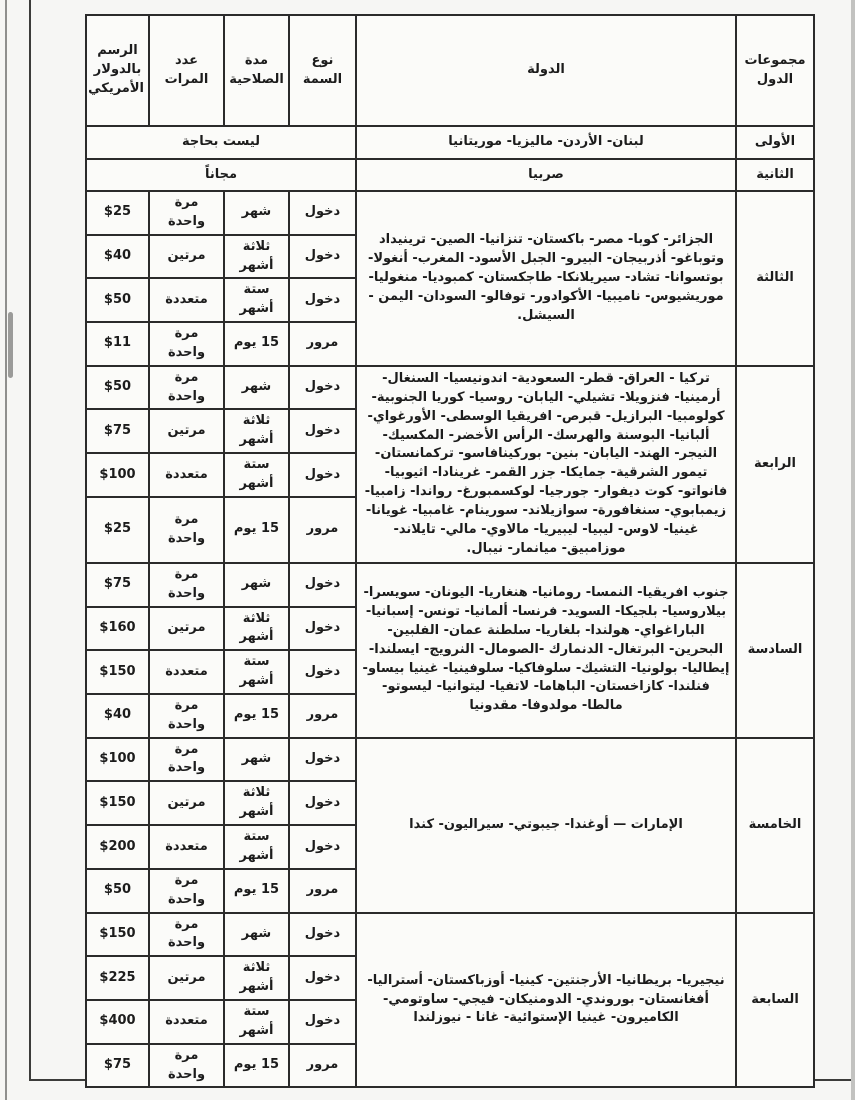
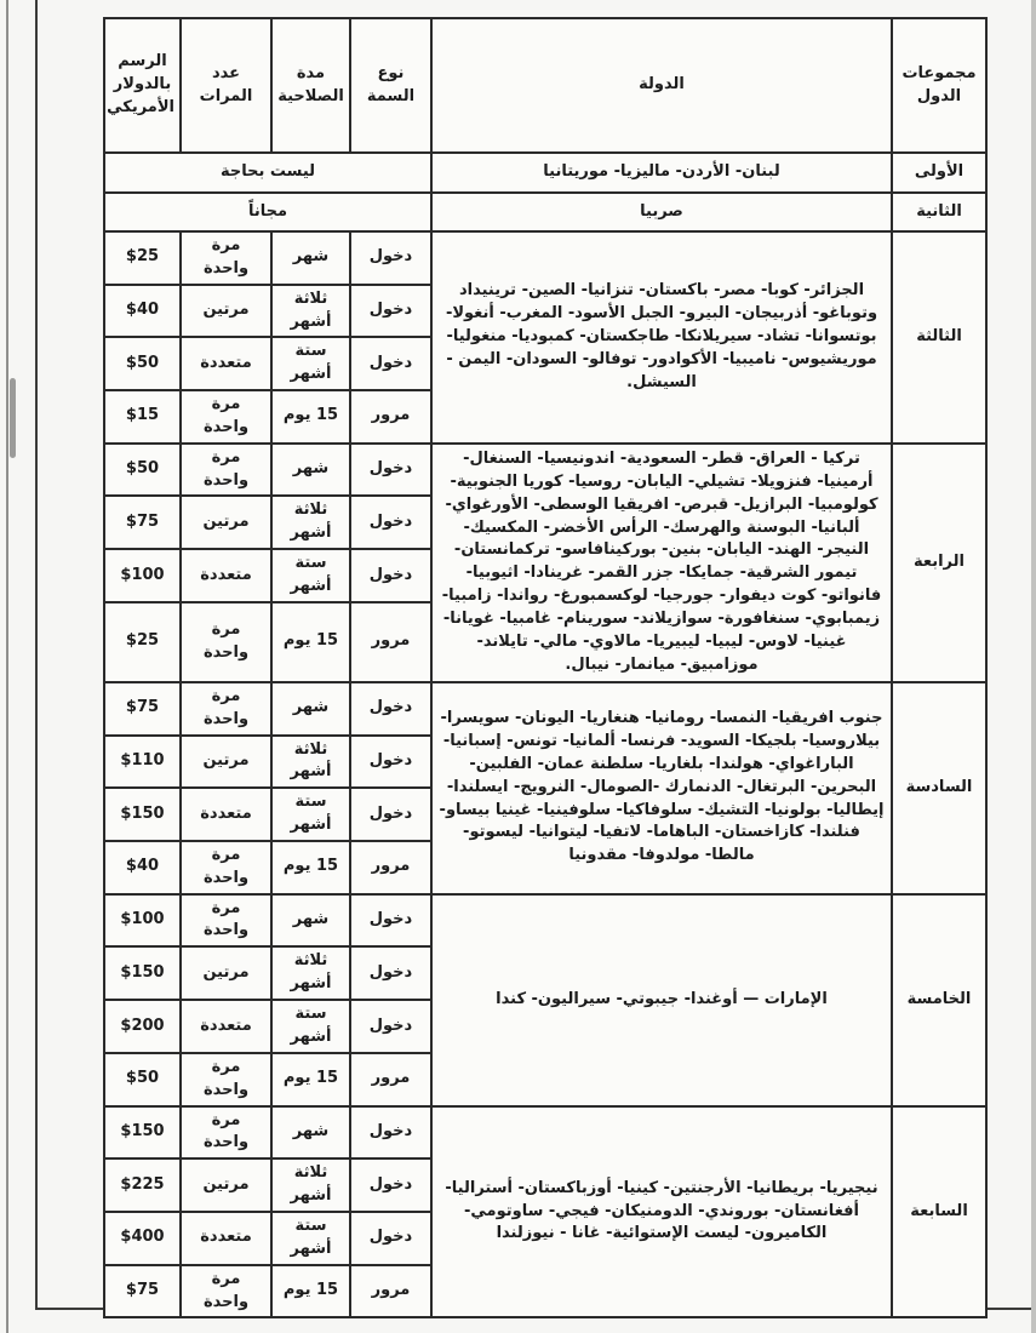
  مجموعات الدول	الدولة	نوع السمة	مدة الصلاحية	عدد المرات	الرسم بالدولار الأمريكي
  الأولى	لبنان- الأردن- ماليزيا- موريتانيا	ليست بحاجة
  الثانية	صربيا	مجاناً
  الثالثة	الجزائر- كوبا- مصر- باكستان- تنزانيا- الصين- ترينيداد وتوباغو- أذربيجان- البيرو- الجبل الأسود- المغرب- أنغولا- بوتسوانا- تشاد- سيريلانكا- طاجكستان- كمبوديا- منغوليا- موريشيوس- ناميبيا- الأكوادور- توفالو- السودان- اليمن - السيشل.	دخول	شهر	مرة واحدة	$25
  دخول	ثلاثة أشهر	مرتين	$40
  دخول	ستة أشهر	متعددة	$50
- مرور	15 يوم	مرة واحدة	$11
+ مرور	15 يوم	مرة واحدة	$15
  الرابعة	تركيا - العراق- قطر- السعودية- اندونيسيا- السنغال- أرمينيا- فنزويلا- تشيلي- اليابان- روسيا- كوريا الجنوبية- كولومبيا- البرازيل- قبرص- افريقيا الوسطى- الأورغواي- ألبانيا- البوسنة والهرسك- الرأس الأخضر- المكسيك- النيجر- الهند- اليابان- بنين- بوركينافاسو- تركمانستان- تيمور الشرقية- جمايكا- جزر القمر- غرينادا- اثيوبيا- فانواتو- كوت ديفوار- جورجيا- لوكسمبورغ- رواندا- زامبيا- زيمبابوي- سنغافورة- سوازيلاند- سورينام- غامبيا- غويانا- غينيا- لاوس- ليبيا- ليبيريا- مالاوي- مالي- تايلاند- موزامبيق- ميانمار- نيبال.	دخول	شهر	مرة واحدة	$50
  دخول	ثلاثة أشهر	مرتين	$75
  دخول	ستة أشهر	متعددة	$100
  مرور	15 يوم	مرة واحدة	$25
  السادسة	جنوب افريقيا- النمسا- رومانيا- هنغاريا- اليونان- سويسرا- بيلاروسيا- بلجيكا- السويد- فرنسا- ألمانيا- تونس- إسبانيا- الباراغواي- هولندا- بلغاريا- سلطنة عمان- الفلبين- البحرين- البرتغال- الدنمارك -الصومال- النرويج- ايسلندا- إيطاليا- بولونيا- التشيك- سلوفاكيا- سلوفينيا- غينيا بيساو- فنلندا- كازاخستان- الباهاما- لاتفيا- ليتوانيا- ليسوتو- مالطا- مولدوفا- مقدونيا	دخول	شهر	مرة واحدة	$75
- دخول	ثلاثة أشهر	مرتين	$160
+ دخول	ثلاثة أشهر	مرتين	$110
  دخول	ستة أشهر	متعددة	$150
  مرور	15 يوم	مرة واحدة	$40
  الخامسة	الإمارات — أوغندا- جيبوتي- سيراليون- كندا	دخول	شهر	مرة واحدة	$100
  دخول	ثلاثة أشهر	مرتين	$150
  دخول	ستة أشهر	متعددة	$200
  مرور	15 يوم	مرة واحدة	$50
- السابعة	نيجيريا- بريطانيا- الأرجنتين- كينيا- أوزباكستان- أستراليا- أفغانستان- بوروندي- الدومنيكان- فيجي- ساوتومي- الكاميرون- غينيا الإستوائية- غانا - نيوزلندا	دخول	شهر	مرة واحدة	$150
+ السابعة	نيجيريا- بريطانيا- الأرجنتين- كينيا- أوزباكستان- أستراليا- أفغانستان- بوروندي- الدومنيكان- فيجي- ساوتومي- الكاميرون- ليست الإستوائية- غانا - نيوزلندا	دخول	شهر	مرة واحدة	$150
  دخول	ثلاثة أشهر	مرتين	$225
  دخول	ستة أشهر	متعددة	$400
  مرور	15 يوم	مرة واحدة	$75
